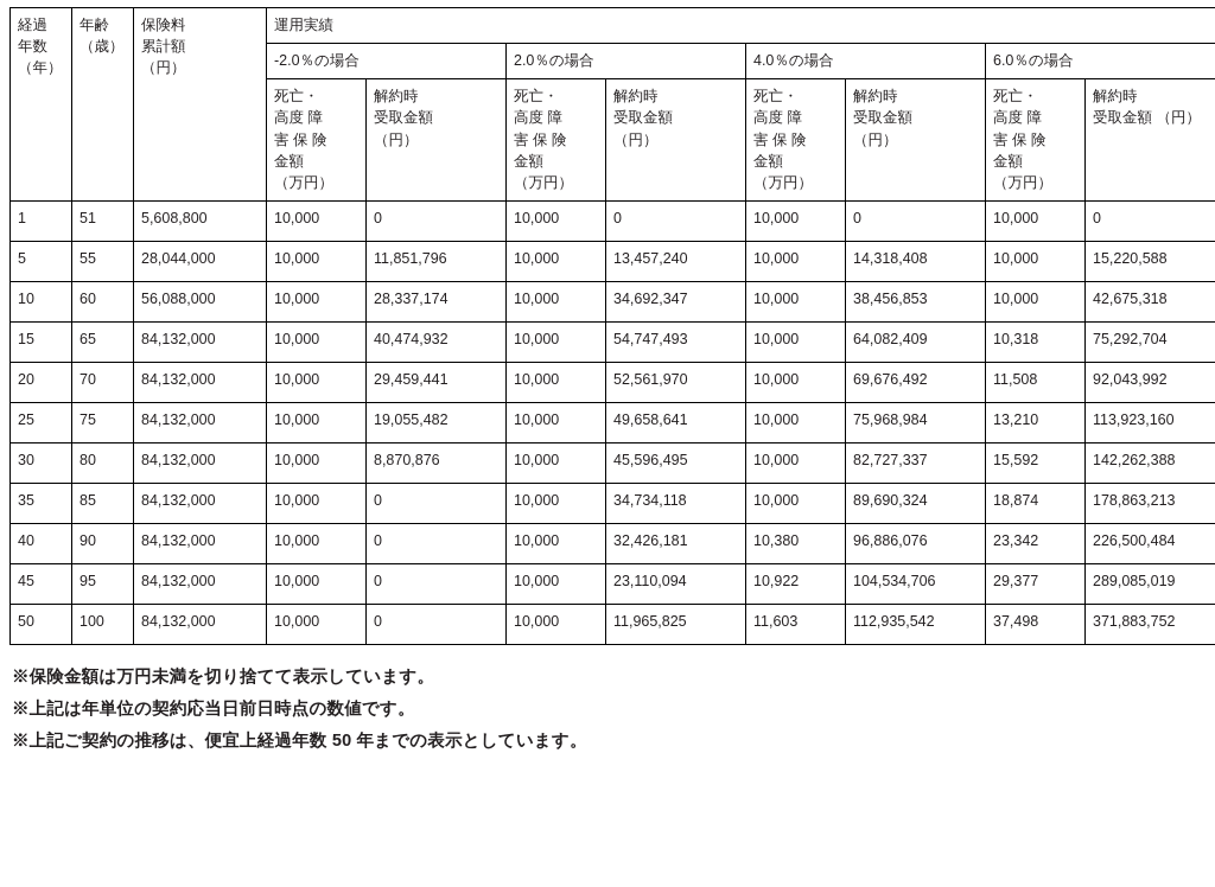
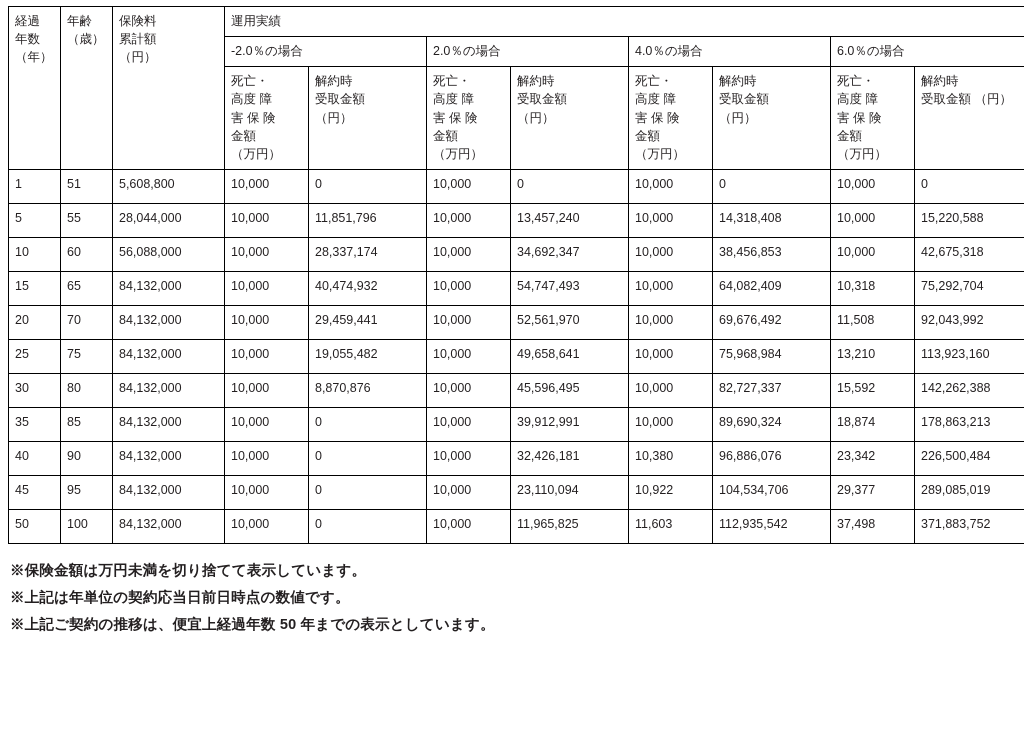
  経過 年数 （年）	年齢 （歳）	保険料 累計額 （円）	運用実績
  -2.0％の場合	2.0％の場合	4.0％の場合	6.0％の場合
  死亡・ 高度 障 害 保 険 金額 （万円）	解約時 受取金額 （円）	死亡・ 高度 障 害 保 険 金額 （万円）	解約時 受取金額 （円）	死亡・ 高度 障 害 保 険 金額 （万円）	解約時 受取金額 （円）	死亡・ 高度 障 害 保 険 金額 （万円）	解約時 受取金額 （円）
  1	51	5,608,800	10,000	0	10,000	0	10,000	0	10,000	0
  5	55	28,044,000	10,000	11,851,796	10,000	13,457,240	10,000	14,318,408	10,000	15,220,588
  10	60	56,088,000	10,000	28,337,174	10,000	34,692,347	10,000	38,456,853	10,000	42,675,318
  15	65	84,132,000	10,000	40,474,932	10,000	54,747,493	10,000	64,082,409	10,318	75,292,704
  20	70	84,132,000	10,000	29,459,441	10,000	52,561,970	10,000	69,676,492	11,508	92,043,992
  25	75	84,132,000	10,000	19,055,482	10,000	49,658,641	10,000	75,968,984	13,210	113,923,160
  30	80	84,132,000	10,000	8,870,876	10,000	45,596,495	10,000	82,727,337	15,592	142,262,388
- 35	85	84,132,000	10,000	0	10,000	34,734,118	10,000	89,690,324	18,874	178,863,213
+ 35	85	84,132,000	10,000	0	10,000	39,912,991	10,000	89,690,324	18,874	178,863,213
  40	90	84,132,000	10,000	0	10,000	32,426,181	10,380	96,886,076	23,342	226,500,484
  45	95	84,132,000	10,000	0	10,000	23,110,094	10,922	104,534,706	29,377	289,085,019
  50	100	84,132,000	10,000	0	10,000	11,965,825	11,603	112,935,542	37,498	371,883,752
  ※保険金額は万円未満を切り捨てて表示しています。
  ※上記は年単位の契約応当日前日時点の数値です。
  ※上記ご契約の推移は、便宜上経過年数 50 年までの表示としています。
